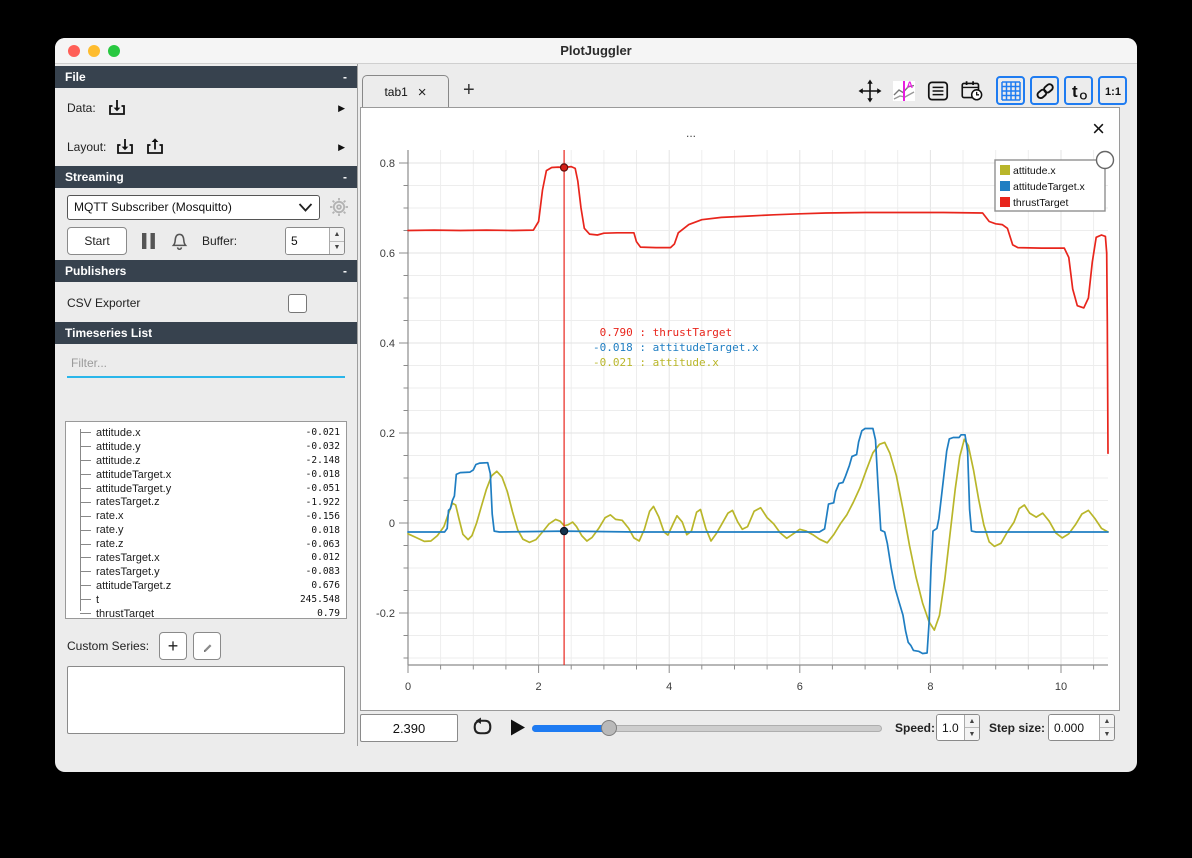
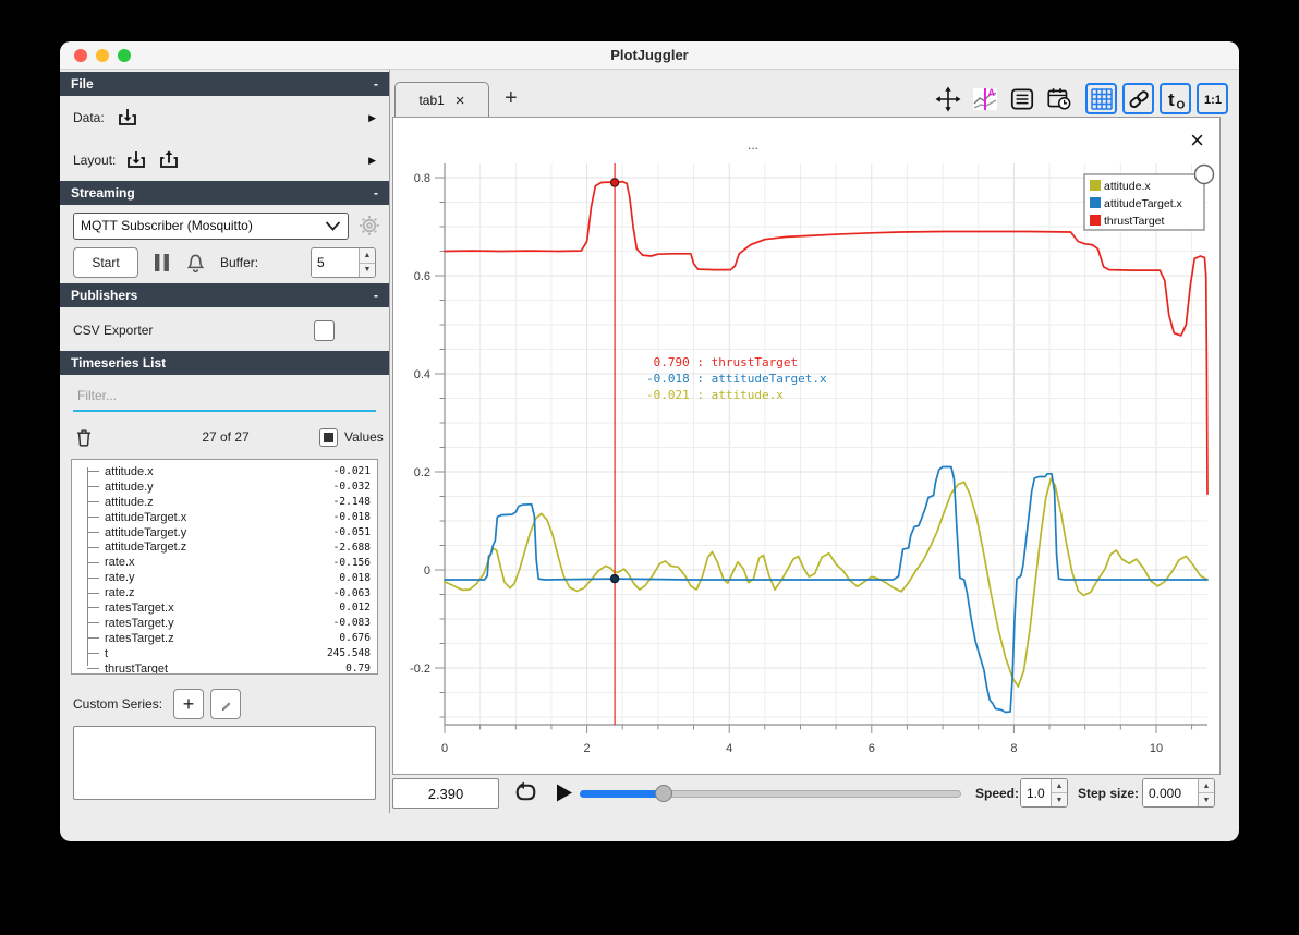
  PlotJuggler
  File
  -
  Data:
  ▶
  Layout:
  ▶
  Streaming
  -
  MQTT Subscriber (Mosquitto)
  Start
  Buffer:
  5
  Publishers
  -
  CSV Exporter
  Timeseries List
  Filter...
+ 27 of 27
+ Values
  attitude.x
  -0.021
  attitude.y
  -0.032
  attitude.z
  -2.148
  attitudeTarget.x
  -0.018
  attitudeTarget.y
  -0.051
- ratesTarget.z
+ attitudeTarget.z
- -1.922
+ -2.688
  rate.x
  -0.156
  rate.y
  0.018
  rate.z
  -0.063
  ratesTarget.x
  0.012
  ratesTarget.y
  -0.083
- attitudeTarget.z
+ ratesTarget.z
  0.676
  t
  245.548
  thrustTarget
  0.79
  Custom Series:
  +
  tab1
  ×
  +
  A
  t
  O
  1:1
  0.8
  0.6
  0.4
  0.2
  0
  -0.2
  0
  2
  4
  6
  8
  10
  0.790 : thrustTarget
  -0.018 : attitudeTarget.x
  -0.021 : attitude.x
  attitude.x
  attitudeTarget.x
  thrustTarget
  ...
  ×
  2.390
  Speed:
  1.0
  Step size:
  0.000
